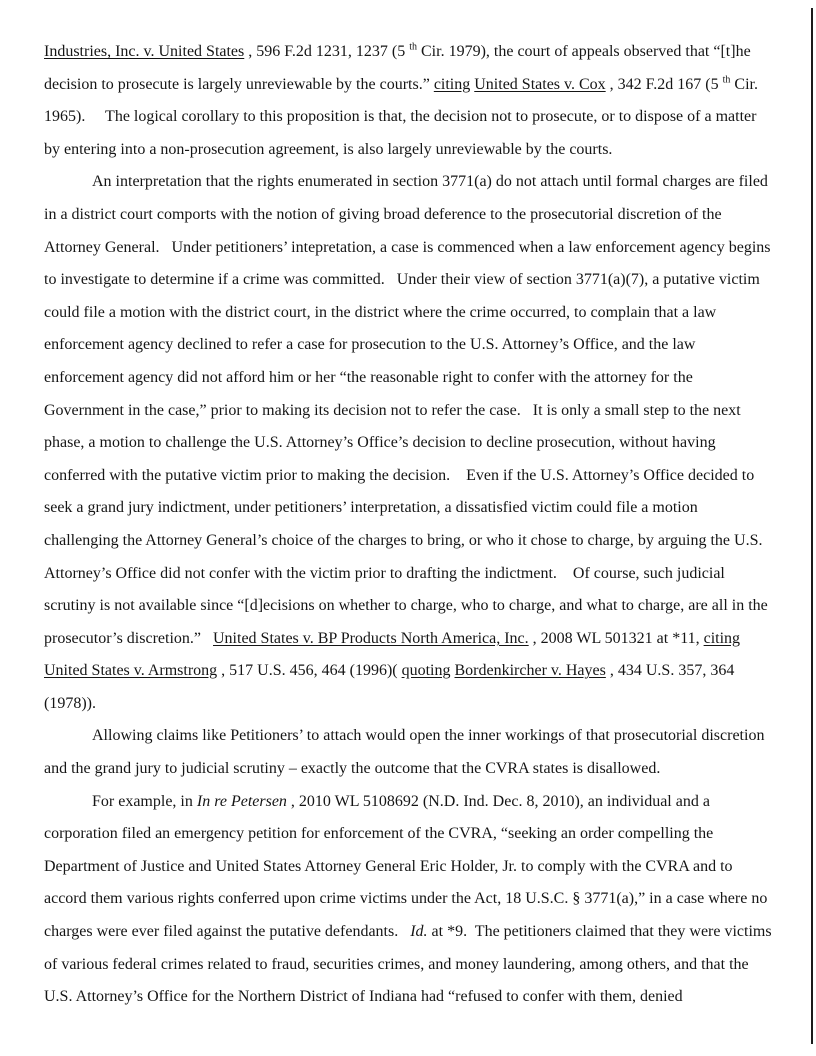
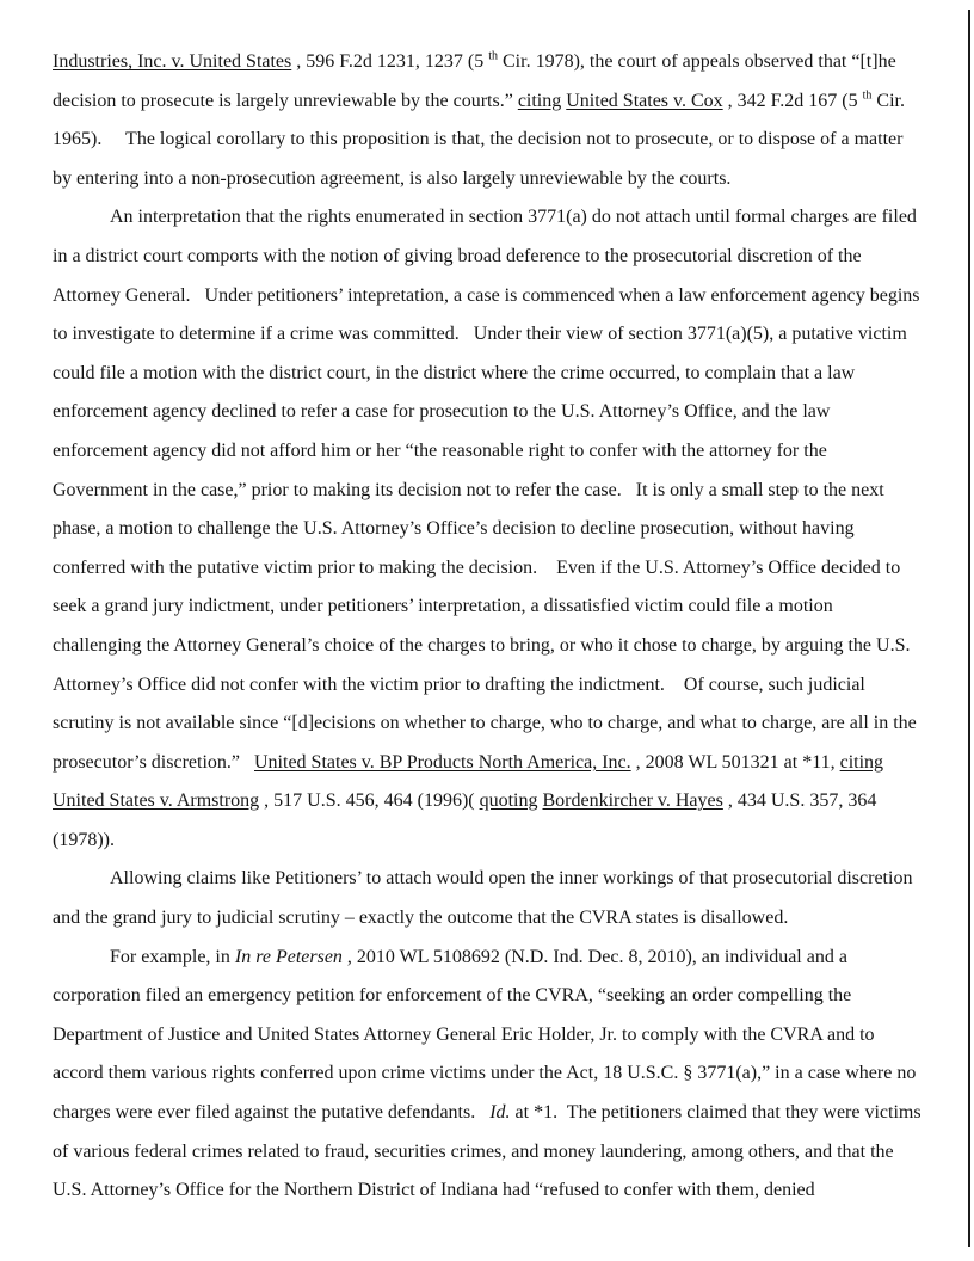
- Industries, Inc. v. United States , 596 F.2d 1231, 1237 (5 th Cir. 1979), the court of appeals observed that “[t]he decision to prosecute is largely unreviewable by the courts.” citing United States v. Cox , 342 F.2d 167 (5 th Cir. 1965). The logical corollary to this proposition is that, the decision not to prosecute, or to dispose of a matter by entering into a non-prosecution agreement, is also largely unreviewable by the courts.
+ Industries, Inc. v. United States , 596 F.2d 1231, 1237 (5 th Cir. 1978), the court of appeals observed that “[t]he decision to prosecute is largely unreviewable by the courts.” citing United States v. Cox , 342 F.2d 167 (5 th Cir. 1965). The logical corollary to this proposition is that, the decision not to prosecute, or to dispose of a matter by entering into a non-prosecution agreement, is also largely unreviewable by the courts.
- An interpretation that the rights enumerated in section 3771(a) do not attach until formal charges are filed in a district court comports with the notion of giving broad deference to the prosecutorial discretion of the Attorney General. Under petitioners’ intepretation, a case is commenced when a law enforcement agency begins to investigate to determine if a crime was committed. Under their view of section 3771(a)(7), a putative victim could file a motion with the district court, in the district where the crime occurred, to complain that a law enforcement agency declined to refer a case for prosecution to the U.S. Attorney’s Office, and the law enforcement agency did not afford him or her “the reasonable right to confer with the attorney for the Government in the case,” prior to making its decision not to refer the case. It is only a small step to the next phase, a motion to challenge the U.S. Attorney’s Office’s decision to decline prosecution, without having conferred with the putative victim prior to making the decision. Even if the U.S. Attorney’s Office decided to seek a grand jury indictment, under petitioners’ interpretation, a dissatisfied victim could file a motion challenging the Attorney General’s choice of the charges to bring, or who it chose to charge, by arguing the U.S. Attorney’s Office did not confer with the victim prior to drafting the indictment. Of course, such judicial scrutiny is not available since “[d]ecisions on whether to charge, who to charge, and what to charge, are all in the prosecutor’s discretion.” United States v. BP Products North America, Inc. , 2008 WL 501321 at *11, citing United States v. Armstrong , 517 U.S. 456, 464 (1996)( quoting Bordenkircher v. Hayes , 434 U.S. 357, 364 (1978)).
+ An interpretation that the rights enumerated in section 3771(a) do not attach until formal charges are filed in a district court comports with the notion of giving broad deference to the prosecutorial discretion of the Attorney General. Under petitioners’ intepretation, a case is commenced when a law enforcement agency begins to investigate to determine if a crime was committed. Under their view of section 3771(a)(5), a putative victim could file a motion with the district court, in the district where the crime occurred, to complain that a law enforcement agency declined to refer a case for prosecution to the U.S. Attorney’s Office, and the law enforcement agency did not afford him or her “the reasonable right to confer with the attorney for the Government in the case,” prior to making its decision not to refer the case. It is only a small step to the next phase, a motion to challenge the U.S. Attorney’s Office’s decision to decline prosecution, without having conferred with the putative victim prior to making the decision. Even if the U.S. Attorney’s Office decided to seek a grand jury indictment, under petitioners’ interpretation, a dissatisfied victim could file a motion challenging the Attorney General’s choice of the charges to bring, or who it chose to charge, by arguing the U.S. Attorney’s Office did not confer with the victim prior to drafting the indictment. Of course, such judicial scrutiny is not available since “[d]ecisions on whether to charge, who to charge, and what to charge, are all in the prosecutor’s discretion.” United States v. BP Products North America, Inc. , 2008 WL 501321 at *11, citing United States v. Armstrong , 517 U.S. 456, 464 (1996)( quoting Bordenkircher v. Hayes , 434 U.S. 357, 364 (1978)).
  Allowing claims like Petitioners’ to attach would open the inner workings of that prosecutorial discretion and the grand jury to judicial scrutiny – exactly the outcome that the CVRA states is disallowed.
- For example, in In re Petersen , 2010 WL 5108692 (N.D. Ind. Dec. 8, 2010), an individual and a corporation filed an emergency petition for enforcement of the CVRA, “seeking an order compelling the Department of Justice and United States Attorney General Eric Holder, Jr. to comply with the CVRA and to accord them various rights conferred upon crime victims under the Act, 18 U.S.C. § 3771(a),” in a case where no charges were ever filed against the putative defendants. Id. at *9. The petitioners claimed that they were victims of various federal crimes related to fraud, securities crimes, and money laundering, among others, and that the U.S. Attorney’s Office for the Northern District of Indiana had “refused to confer with them, denied
+ For example, in In re Petersen , 2010 WL 5108692 (N.D. Ind. Dec. 8, 2010), an individual and a corporation filed an emergency petition for enforcement of the CVRA, “seeking an order compelling the Department of Justice and United States Attorney General Eric Holder, Jr. to comply with the CVRA and to accord them various rights conferred upon crime victims under the Act, 18 U.S.C. § 3771(a),” in a case where no charges were ever filed against the putative defendants. Id. at *1. The petitioners claimed that they were victims of various federal crimes related to fraud, securities crimes, and money laundering, among others, and that the U.S. Attorney’s Office for the Northern District of Indiana had “refused to confer with them, denied
